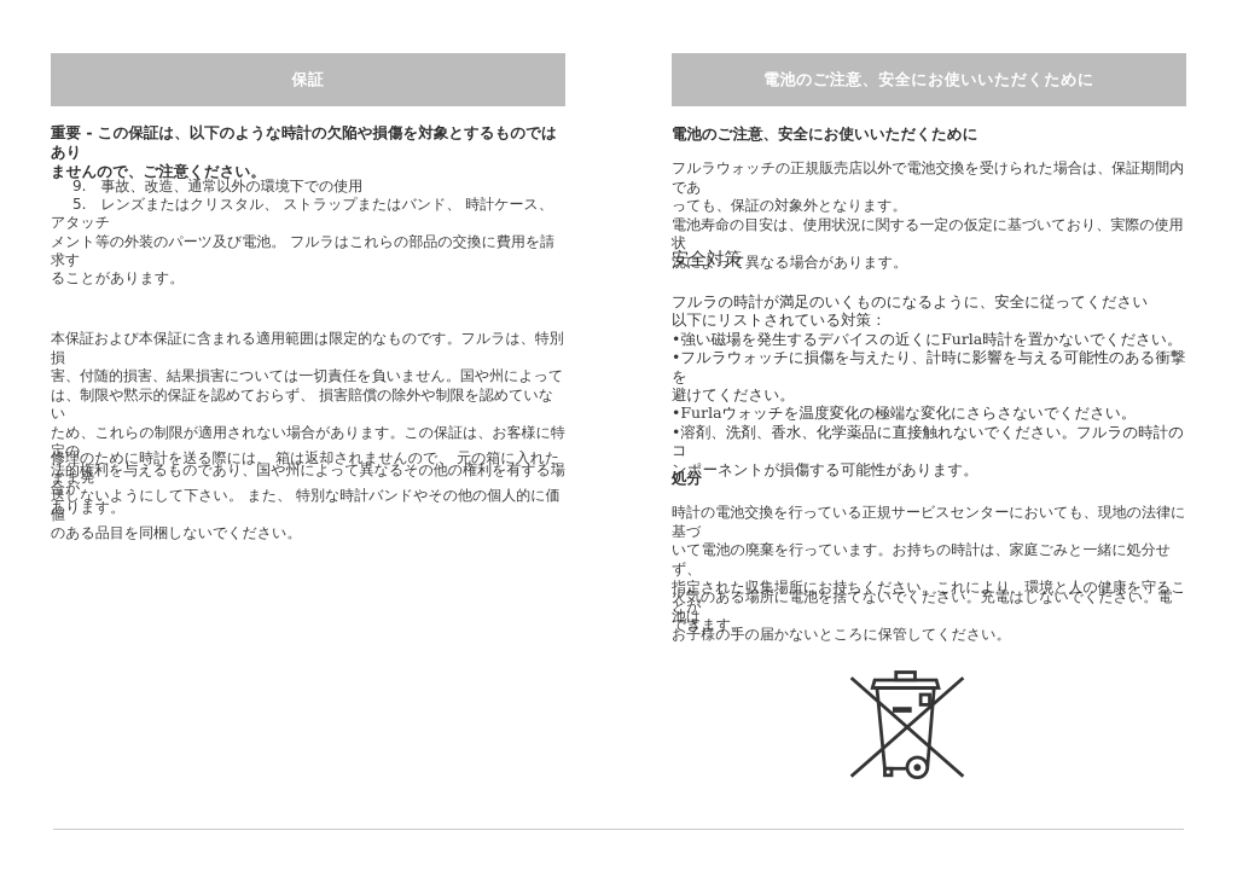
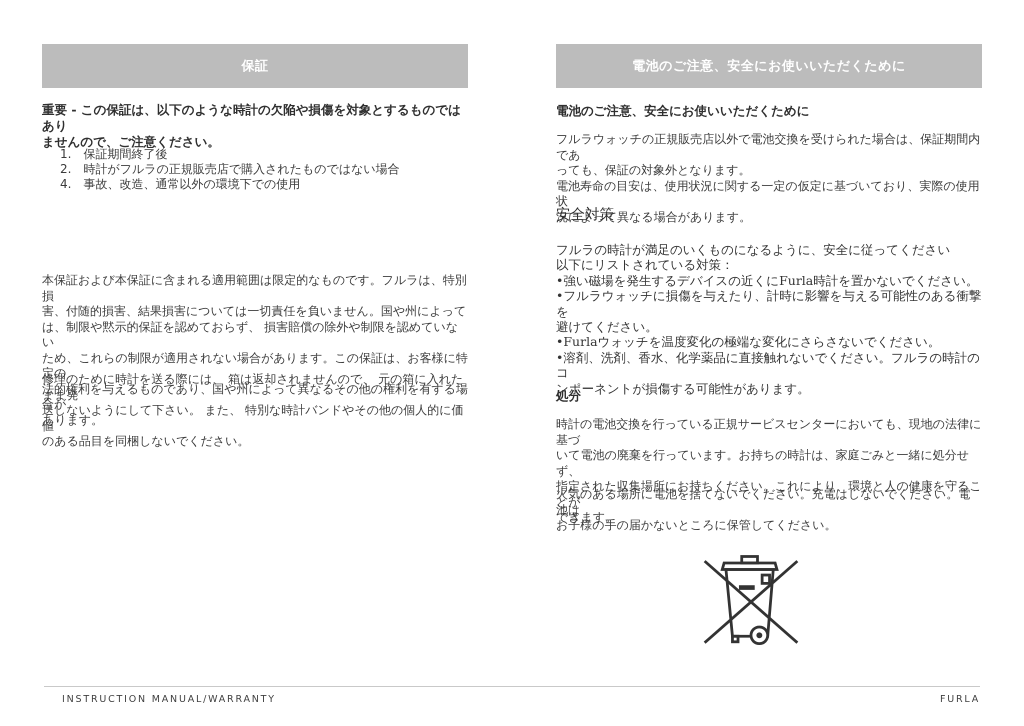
  保証
  重要 - この保証は、以下のような時計の欠陥や損傷を対象とするものではあり
  ませんので、ご注意ください。
+ 1. 保証期間終了後
+ 2. 時計がフルラの正規販売店で購入されたものではない場合
- 9. 事故、改造、通常以外の環境下での使用
+ 4. 事故、改造、通常以外の環境下での使用
- 5. レンズまたはクリスタル、 ストラップまたはバンド、 時計ケース、 アタッチ
- メント等の外装のパーツ及び電池。 フルラはこれらの部品の交換に費用を請求す
- ることがあります。
  本保証および本保証に含まれる適用範囲は限定的なものです。フルラは、特別損
  害、付随的損害、結果損害については一切責任を負いません。国や州によって
  は、制限や黙示的保証を認めておらず、 損害賠償の除外や制限を認めていない
  ため、これらの制限が適用されない場合があります。この保証は、お客様に特定の
  法的権利を与えるものであり、国や州によって異なるその他の権利を有する場合が
  あります。
  修理のために時計を送る際には、 箱は返却されませんので、 元の箱に入れたまま発
  送しないようにして下さい。 また、 特別な時計バンドやその他の個人的に価値
  のある品目を同梱しないでください。
  電池のご注意、安全にお使いいただくために
  電池のご注意、安全にお使いいただくために
  フルラウォッチの正規販売店以外で電池交換を受けられた場合は、保証期間内であ
  っても、保証の対象外となります。
  電池寿命の目安は、使用状況に関する一定の仮定に基づいており、実際の使用状
  況によって異なる場合があります。
  安全対策
  フルラの時計が満足のいくものになるように、安全に従ってください
  以下にリストされている対策：
  •強い磁場を発生するデバイスの近くにFurla時計を置かないでください。
  •フルラウォッチに損傷を与えたり、計時に影響を与える可能性のある衝撃を
  避けてください。
  •Furlaウォッチを温度変化の極端な変化にさらさないでください。
  •溶剤、洗剤、香水、化学薬品に直接触れないでください。フルラの時計のコ
  ンポーネントが損傷する可能性があります。
  処分
  時計の電池交換を行っている正規サービスセンターにおいても、現地の法律に基づ
  いて電池の廃棄を行っています。お持ちの時計は、家庭ごみと一緒に処分せず、
  指定された収集場所にお持ちください。これにより、環境と人の健康を守ることが
  できます。
  火気のある場所に電池を捨てないでください。充電はしないでください。電池は
  お子様の手の届かないところに保管してください。
+ INSTRUCTION MANUAL/WARRANTY
+ FURLA
